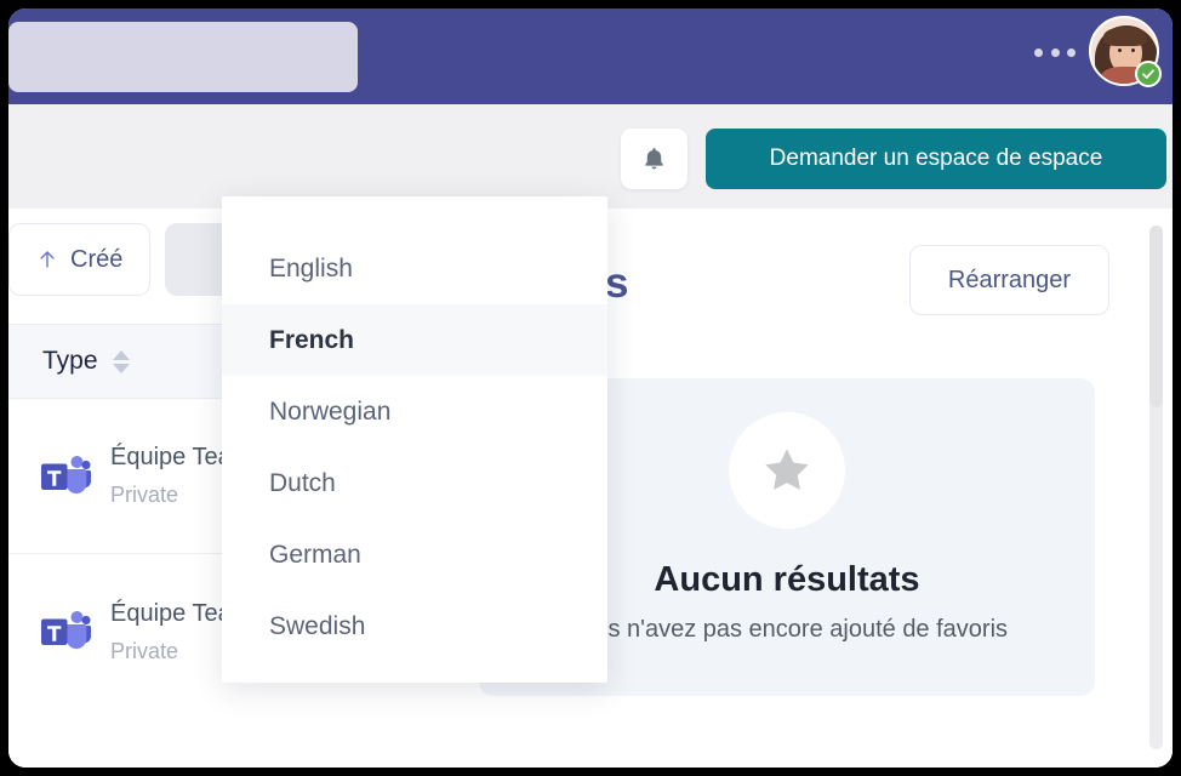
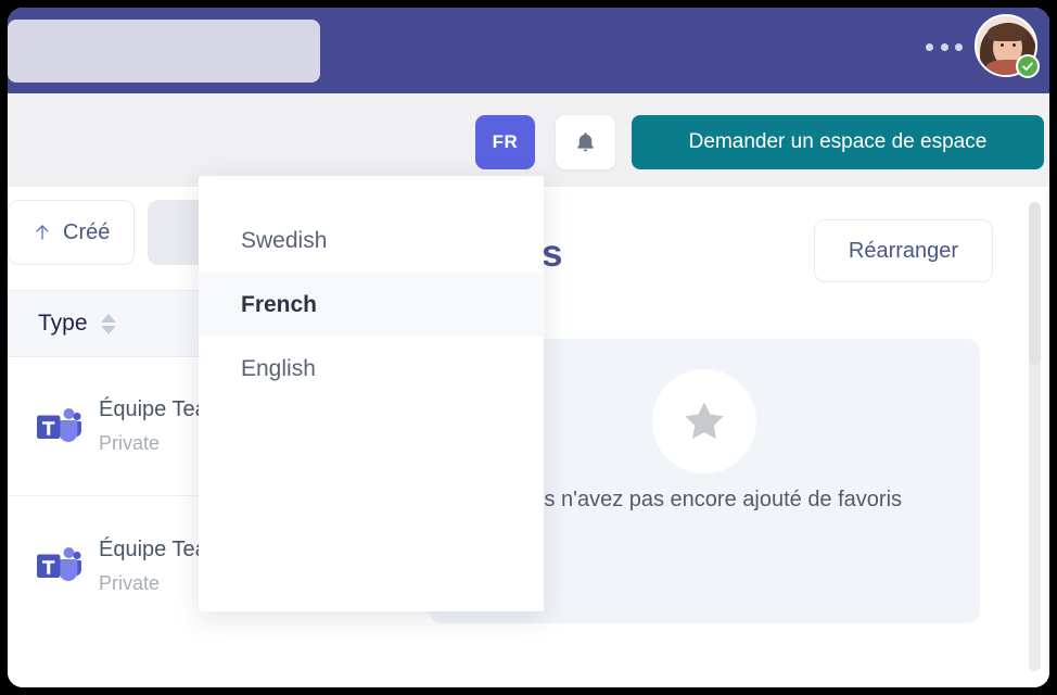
+ FR
  Demander un espace de espace
  Créé
  Type
  Équipe Te
  Private
  Équipe Te
  Private
  Réarranger
- Aucun résultats
  s n'avez pas encore ajouté de favoris
- English
+ Swedish
  French
- Norwegian
- Dutch
- German
- Swedish
+ English
